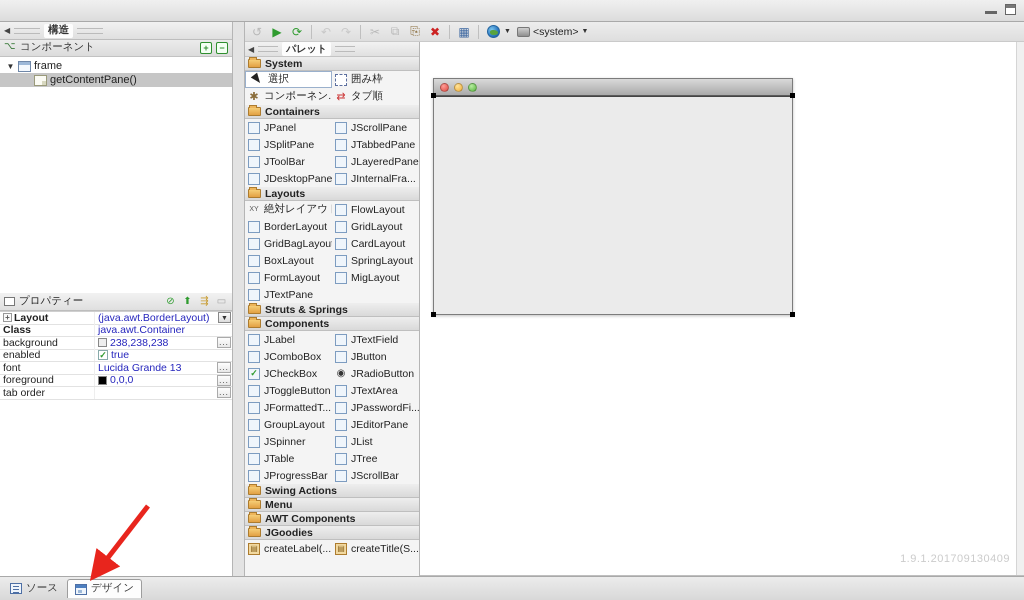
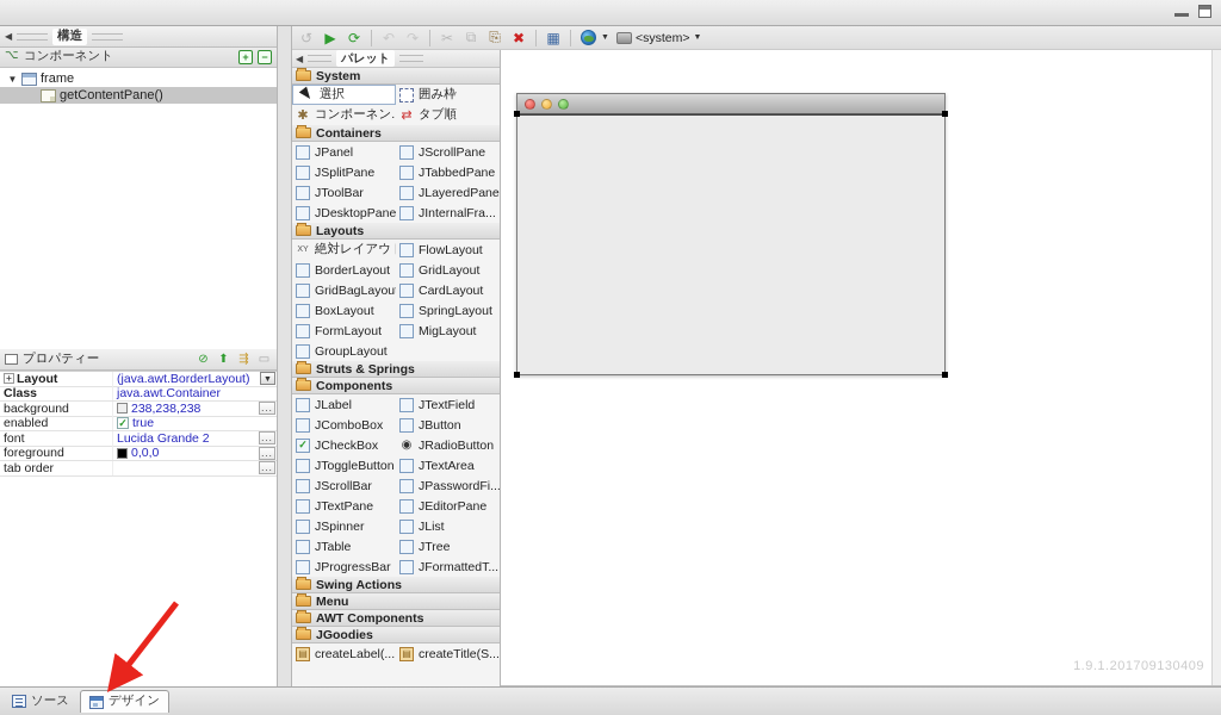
  ◀
  構造
  コンポーネント
  +
  −
  ▼
  frame
  getContentPane()
  プロパティー
  ⊘
  ⬆
  ⇶
  ▭
  +
  Layout
  (java.awt.BorderLayout)
  Class
  java.awt.Container
  background
  238,238,238
  ...
  enabled
  ✓
  true
  font
- Lucida Grande 13
+ Lucida Grande 2
  ...
  foreground
  0,0,0
  ...
  tab order
  ...
  ↺
  ▶
  ⟳
  ↶
  ↷
  ✂
  ⧉
  ⎘
  ✖
  ▦
  <system>
  ◀
  パレット
  System
  選択
  囲み枠
  ✱
  コンポーネン.
  ⇄
  タブ順
  Containers
  JPanel
  JScrollPane
  JSplitPane
  JTabbedPane
  JToolBar
  JLayeredPane
  JDesktopPane
  JInternalFra...
  Layouts
  絶対レイアウ
  FlowLayout
  BorderLayout
  GridLayout
  GridBagLayou
  CardLayout
  BoxLayout
  SpringLayout
  FormLayout
  MigLayout
- JTextPane
+ GroupLayout
  Struts & Springs
  Components
  JLabel
  JTextField
  JComboBox
  JButton
  ✓
  JCheckBox
  ◉
  JRadioButton
  JToggleButton
  JTextArea
- JFormattedT...
+ JScrollBar
  JPasswordFi...
- GroupLayout
+ JTextPane
  JEditorPane
  JSpinner
  JList
  JTable
  JTree
  JProgressBar
- JScrollBar
+ JFormattedT...
  Swing Actions
  Menu
  AWT Components
  JGoodies
  ▤
  createLabel(...
  ▤
  createTitle(S...
  1.9.1.201709130409
  ソース
  デザイン
